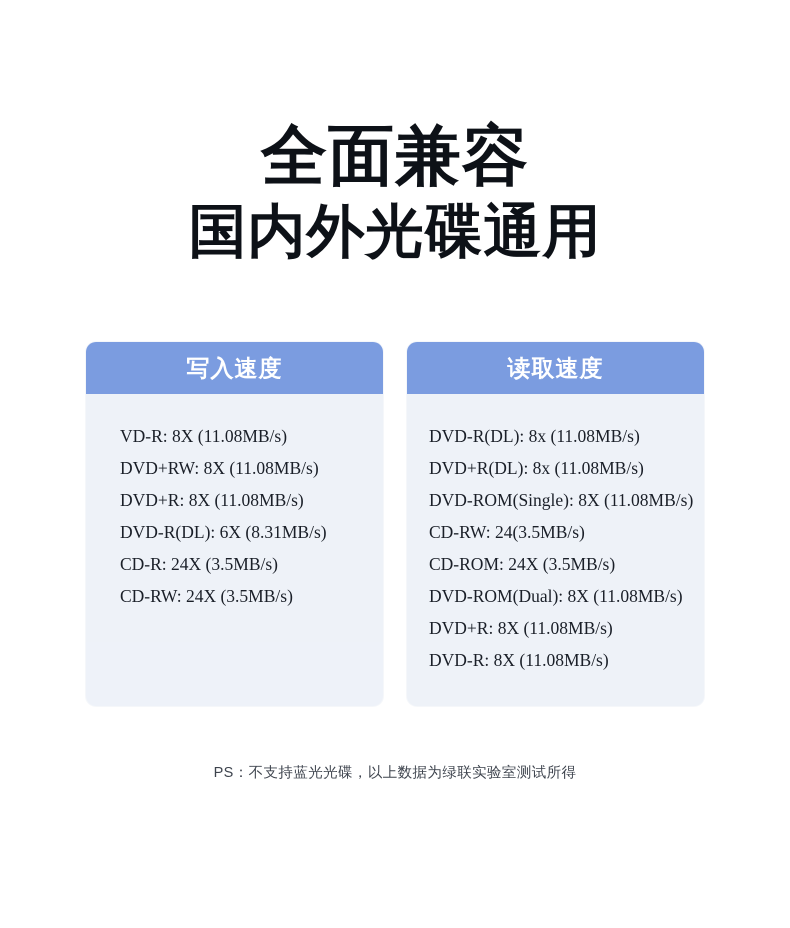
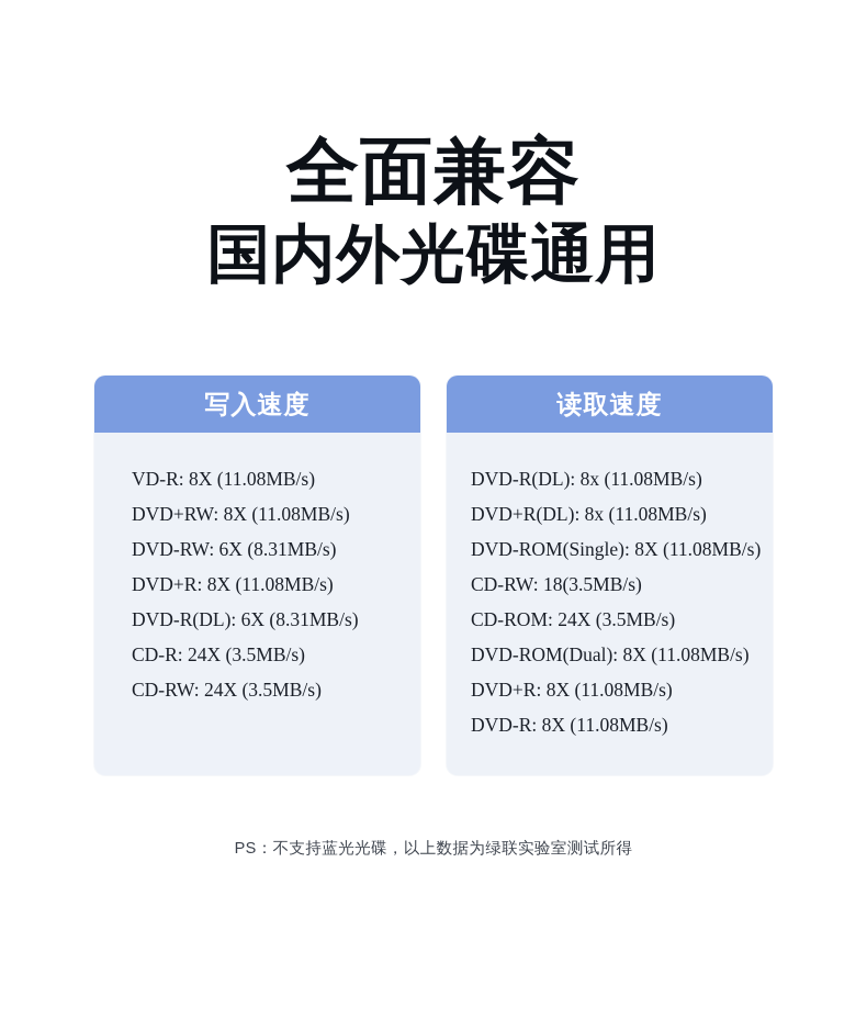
  全面兼容
  国内外光碟通用
  写入速度
  VD-R: 8X (11.08MB/s)
  DVD+RW: 8X (11.08MB/s)
+ DVD-RW: 6X (8.31MB/s)
  DVD+R: 8X (11.08MB/s)
  DVD-R(DL): 6X (8.31MB/s)
  CD-R: 24X (3.5MB/s)
  CD-RW: 24X (3.5MB/s)
  读取速度
  DVD-R(DL): 8x (11.08MB/s)
  DVD+R(DL): 8x (11.08MB/s)
  DVD-ROM(Single): 8X (11.08MB/s)
- CD-RW: 24(3.5MB/s)
+ CD-RW: 18(3.5MB/s)
  CD-ROM: 24X (3.5MB/s)
  DVD-ROM(Dual): 8X (11.08MB/s)
  DVD+R: 8X (11.08MB/s)
  DVD-R: 8X (11.08MB/s)
  PS：不支持蓝光光碟，以上数据为绿联实验室测试所得
